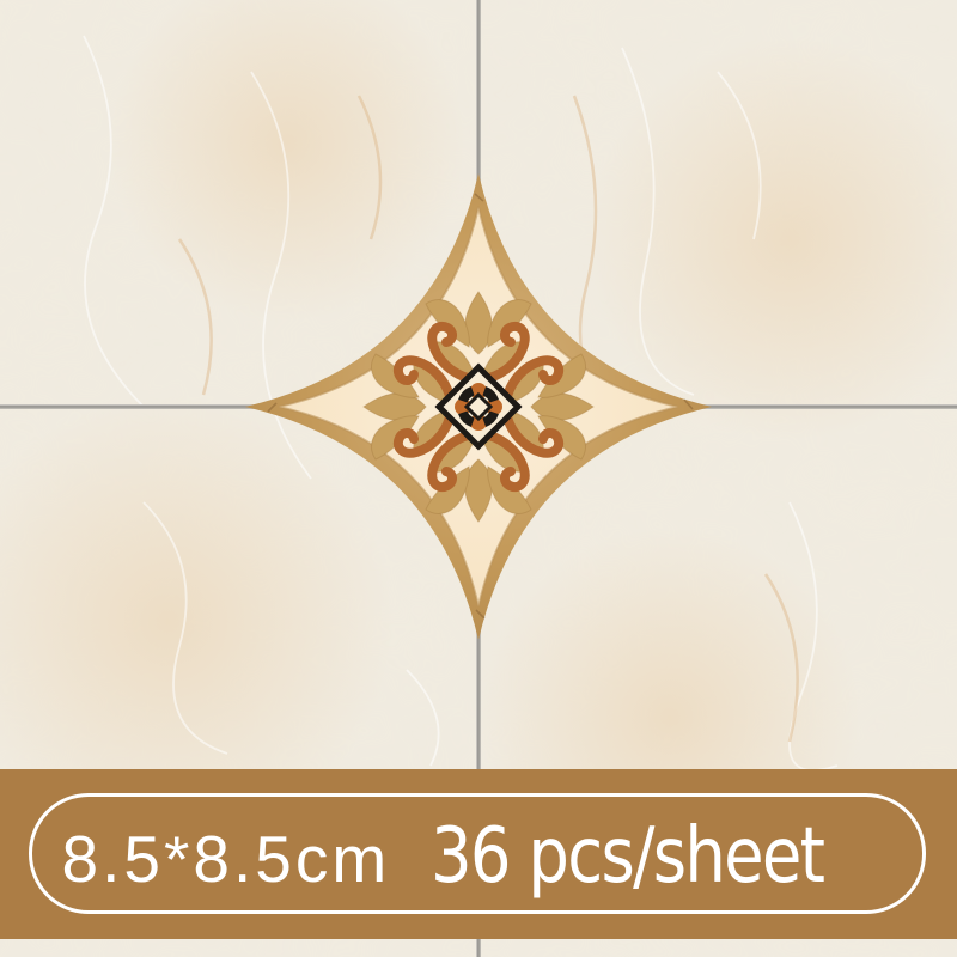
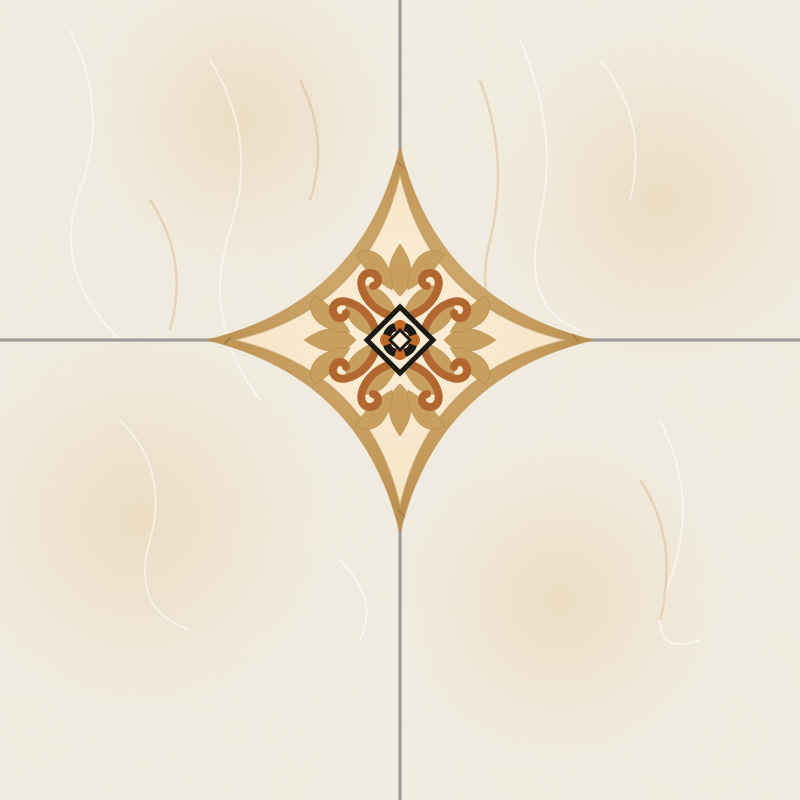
- 8.5*8.5cm
- 36 pcs/sheet
